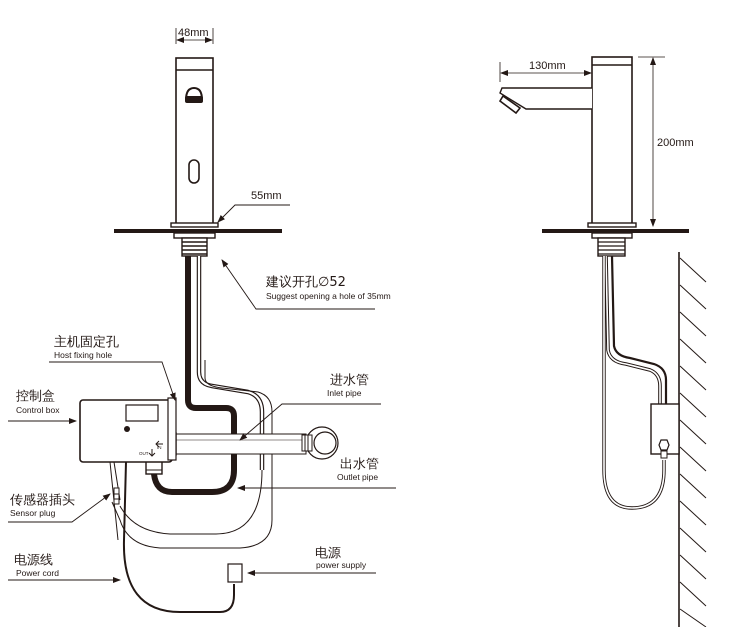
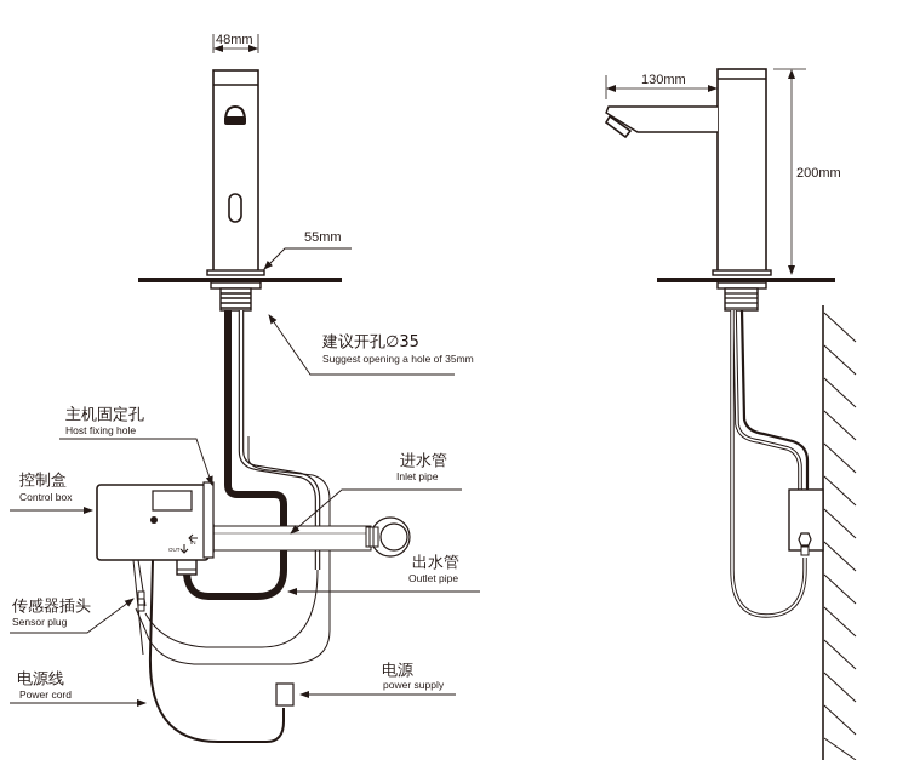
  48mm
  55mm
- 建议开孔∅52
+ 建议开孔∅35
  Suggest opening a hole of 35mm
  主机固定孔
  Host fixing hole
  控制盒
  Control box
  进水管
  Inlet pipe
  出水管
  Outlet pipe
  传感器插头
  Sensor plug
  电源线
  Power cord
  电源
  power supply
  130mm
  200mm
